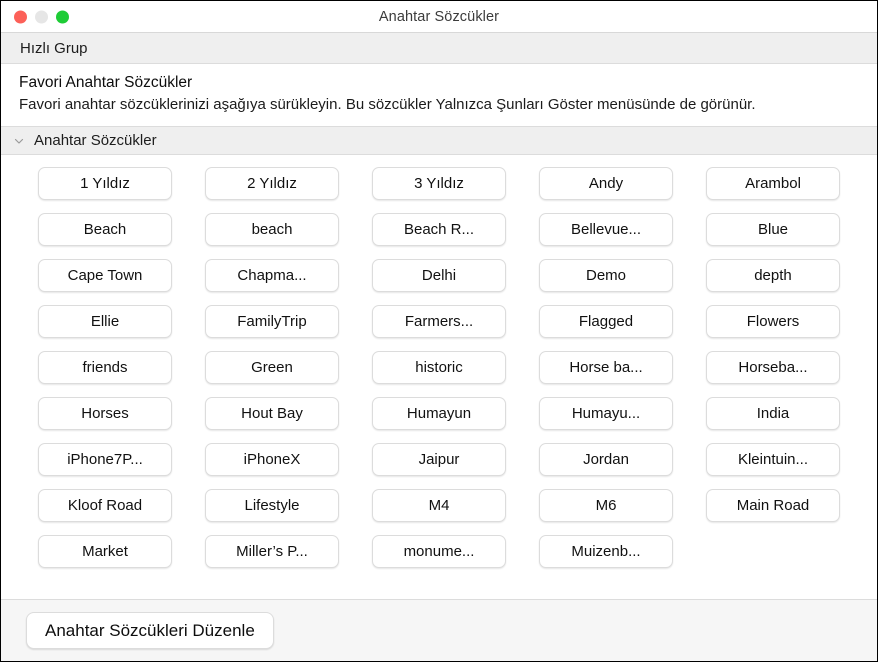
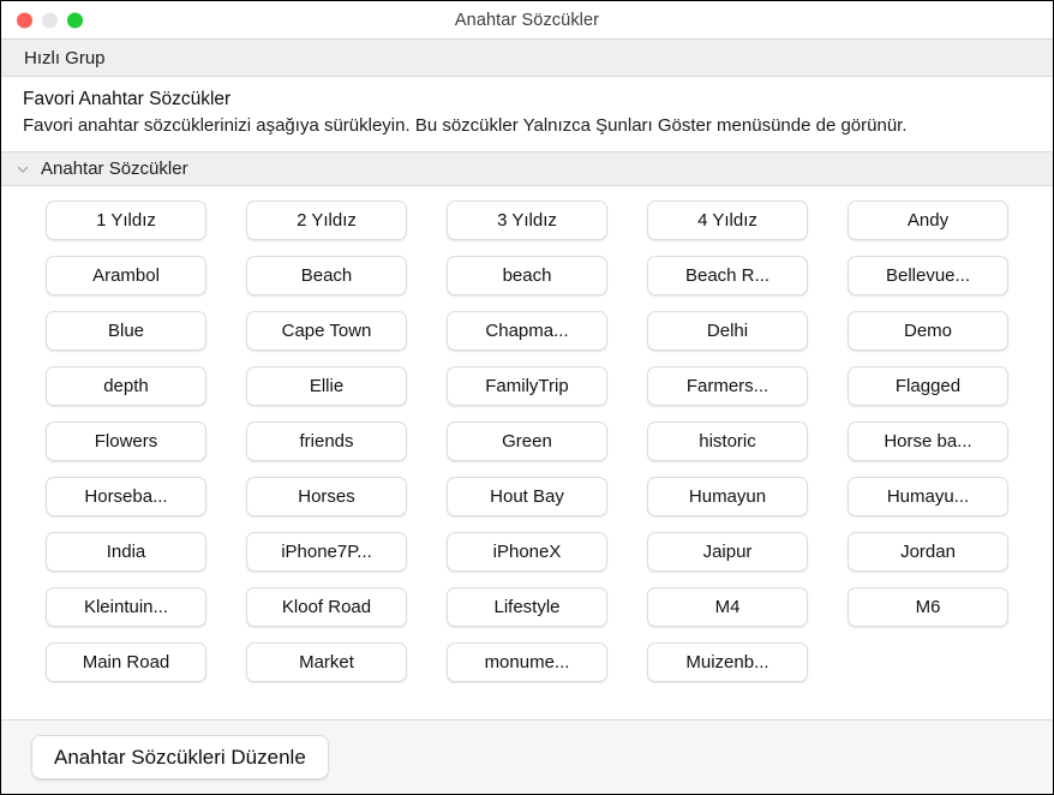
  Anahtar Sözcükler
  Hızlı Grup
  Favori Anahtar Sözcükler
  Favori anahtar sözcüklerinizi aşağıya sürükleyin. Bu sözcükler Yalnızca Şunları Göster menüsünde de görünür.
  Anahtar Sözcükler
  1 Yıldız
  2 Yıldız
  3 Yıldız
+ 4 Yıldız
  Andy
  Arambol
  Beach
  beach
  Beach R...
  Bellevue...
  Blue
  Cape Town
  Chapma...
  Delhi
  Demo
  depth
  Ellie
  FamilyTrip
  Farmers...
  Flagged
  Flowers
  friends
  Green
  historic
  Horse ba...
  Horseba...
  Horses
  Hout Bay
  Humayun
  Humayu...
  India
  iPhone7P...
  iPhoneX
  Jaipur
  Jordan
  Kleintuin...
  Kloof Road
  Lifestyle
  M4
  M6
  Main Road
  Market
- Miller’s P...
  monume...
  Muizenb...
  Anahtar Sözcükleri Düzenle
